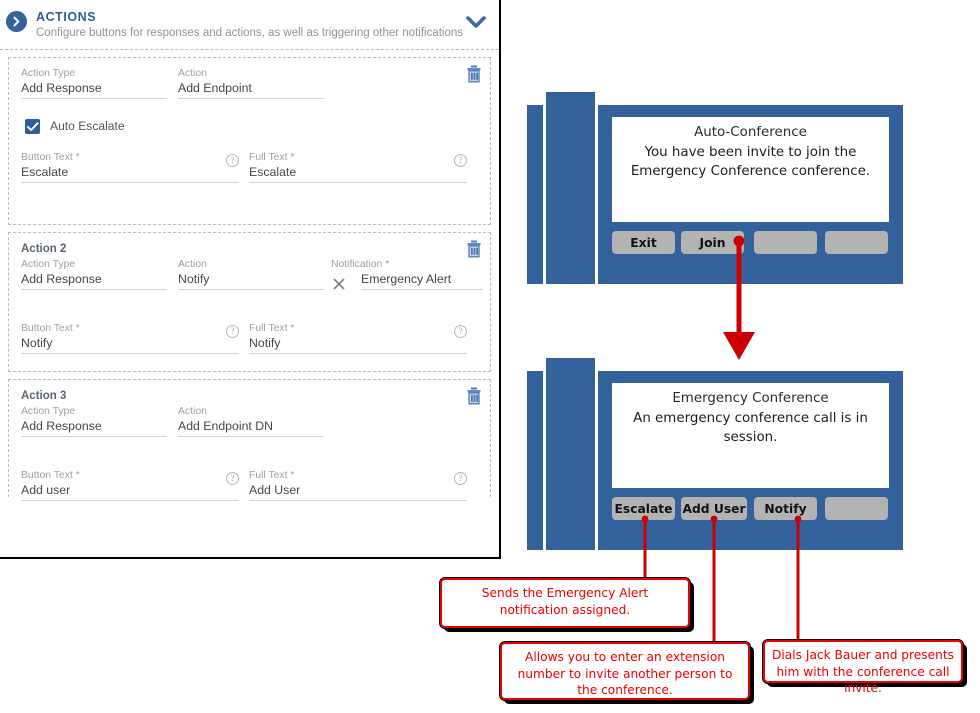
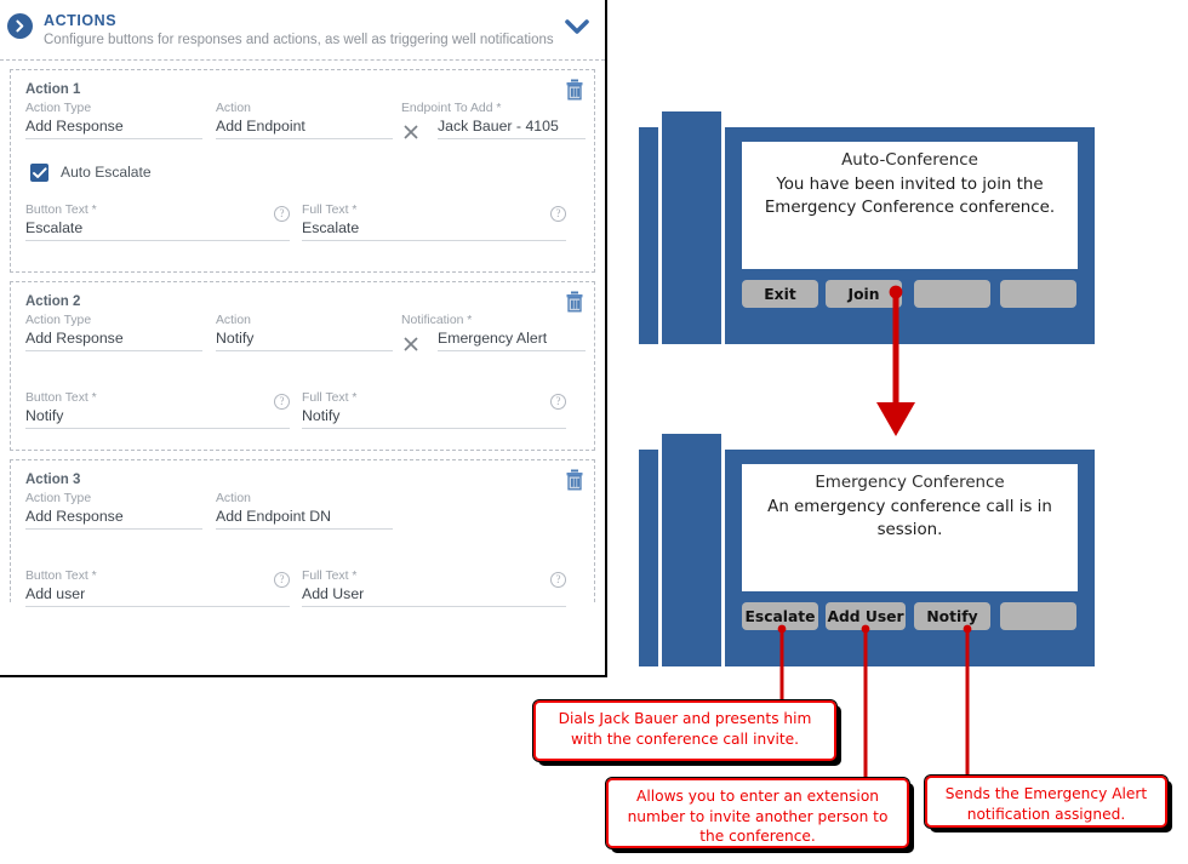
  ACTIONS
- Configure buttons for responses and actions, as well as triggering other notifications
+ Configure buttons for responses and actions, as well as triggering well notifications
+ Action 1
  Action Type
  Add Response
  Action
  Add Endpoint
+ Endpoint To Add *
+ Jack Bauer - 4105
  Auto Escalate
  Button Text *
  Escalate
  ?
  Full Text *
  Escalate
  ?
  Action 2
  Action Type
  Add Response
  Action
  Notify
  Notification *
  Emergency Alert
  Button Text *
  Notify
  ?
  Full Text *
  Notify
  ?
  Action 3
  Action Type
  Add Response
  Action
  Add Endpoint DN
  Button Text *
  Add user
  ?
  Full Text *
  Add User
  ?
  Auto-Conference
- You have been invite to join the Emergency Conference conference.
+ You have been invited to join the Emergency Conference conference.
  Exit
  Join
  Emergency Conference
  An emergency conference call is in session.
  Escalate
  Add User
  Notify
- Sends the Emergency Alert notification assigned.
+ Dials Jack Bauer and presents him with the conference call invite.
  Allows you to enter an extension number to invite another person to the conference.
- Dials Jack Bauer and presents him with the conference call invite.
+ Sends the Emergency Alert notification assigned.
